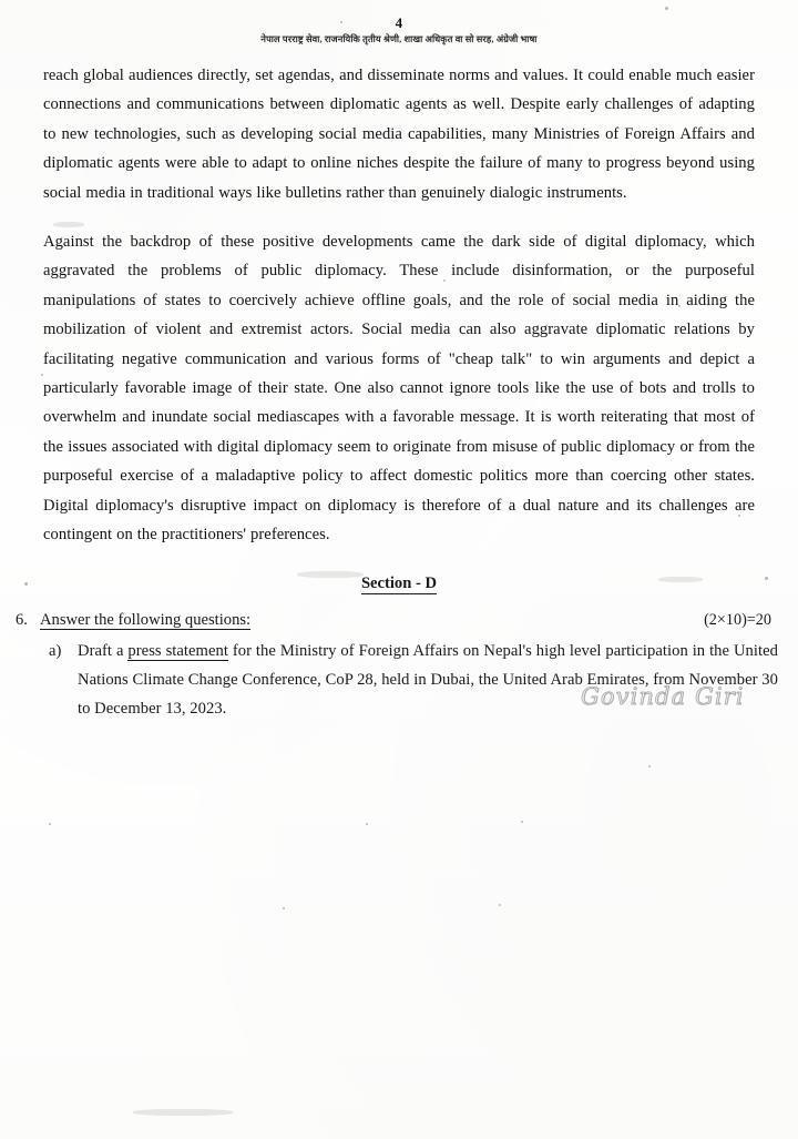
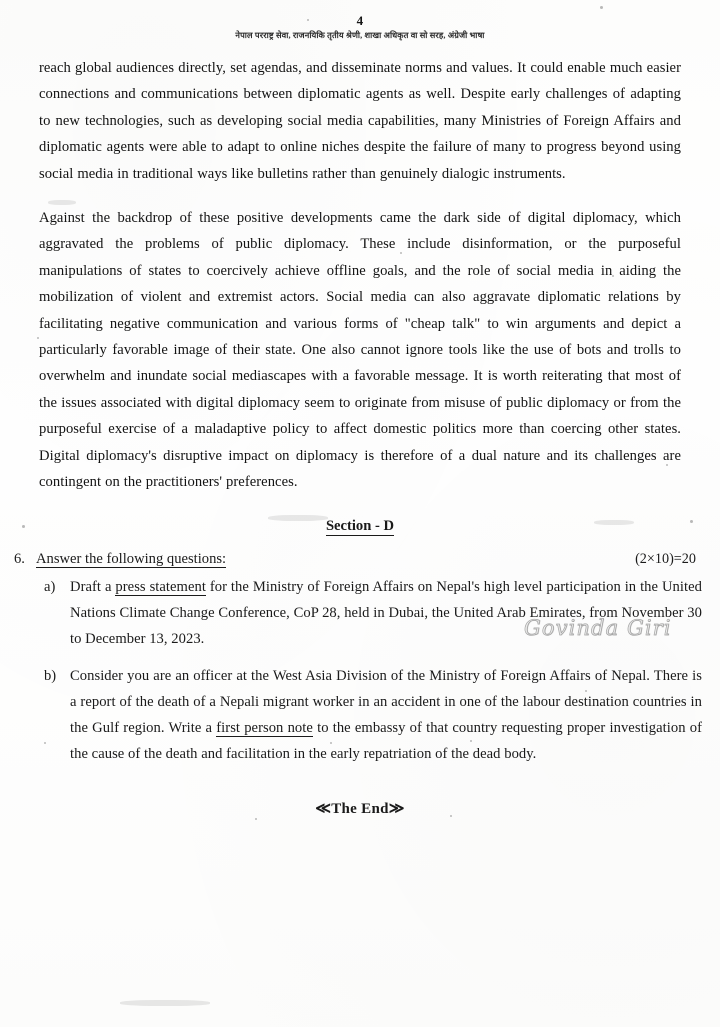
  4
  नेपाल परराष्ट्र सेवा, राजनयिकि तृतीय श्रेणी, शाखा अधिकृत वा सो सरह, अंग्रेजी भाषा
  reach global audiences directly, set agendas, and disseminate norms and values. It could enable much easier connections and communications between diplomatic agents as well. Despite early challenges of adapting to new technologies, such as developing social media capabilities, many Ministries of Foreign Affairs and diplomatic agents were able to adapt to online niches despite the failure of many to progress beyond using social media in traditional ways like bulletins rather than genuinely dialogic instruments.
  Against the backdrop of these positive developments came the dark side of digital diplomacy, which aggravated the problems of public diplomacy. These include disinformation, or the purposeful manipulations of states to coercively achieve offline goals, and the role of social media in aiding the mobilization of violent and extremist actors. Social media can also aggravate diplomatic relations by facilitating negative communication and various forms of "cheap talk" to win arguments and depict a particularly favorable image of their state. One also cannot ignore tools like the use of bots and trolls to overwhelm and inundate social mediascapes with a favorable message. It is worth reiterating that most of the issues associated with digital diplomacy seem to originate from misuse of public diplomacy or from the purposeful exercise of a maladaptive policy to affect domestic politics more than coercing other states. Digital diplomacy's disruptive impact on diplomacy is therefore of a dual nature and its challenges are contingent on the practitioners' preferences.
  Section - D
  6.
  Answer the following questions:
  (2×10)=20
  a)
  Draft a press statement for the Ministry of Foreign Affairs on Nepal's high level participation in the United Nations Climate Change Conference, CoP 28, held in Dubai, the United Arab Emirates, from November 30 to December 13, 2023.
+ b)
+ Consider you are an officer at the West Asia Division of the Ministry of Foreign Affairs of Nepal. There is a report of the death of a Nepali migrant worker in an accident in one of the labour destination countries in the Gulf region. Write a first person note to the embassy of that country requesting proper investigation of the cause of the death and facilitation in the early repatriation of the dead body.
+ ≪The End≫
  Govinda Giri
